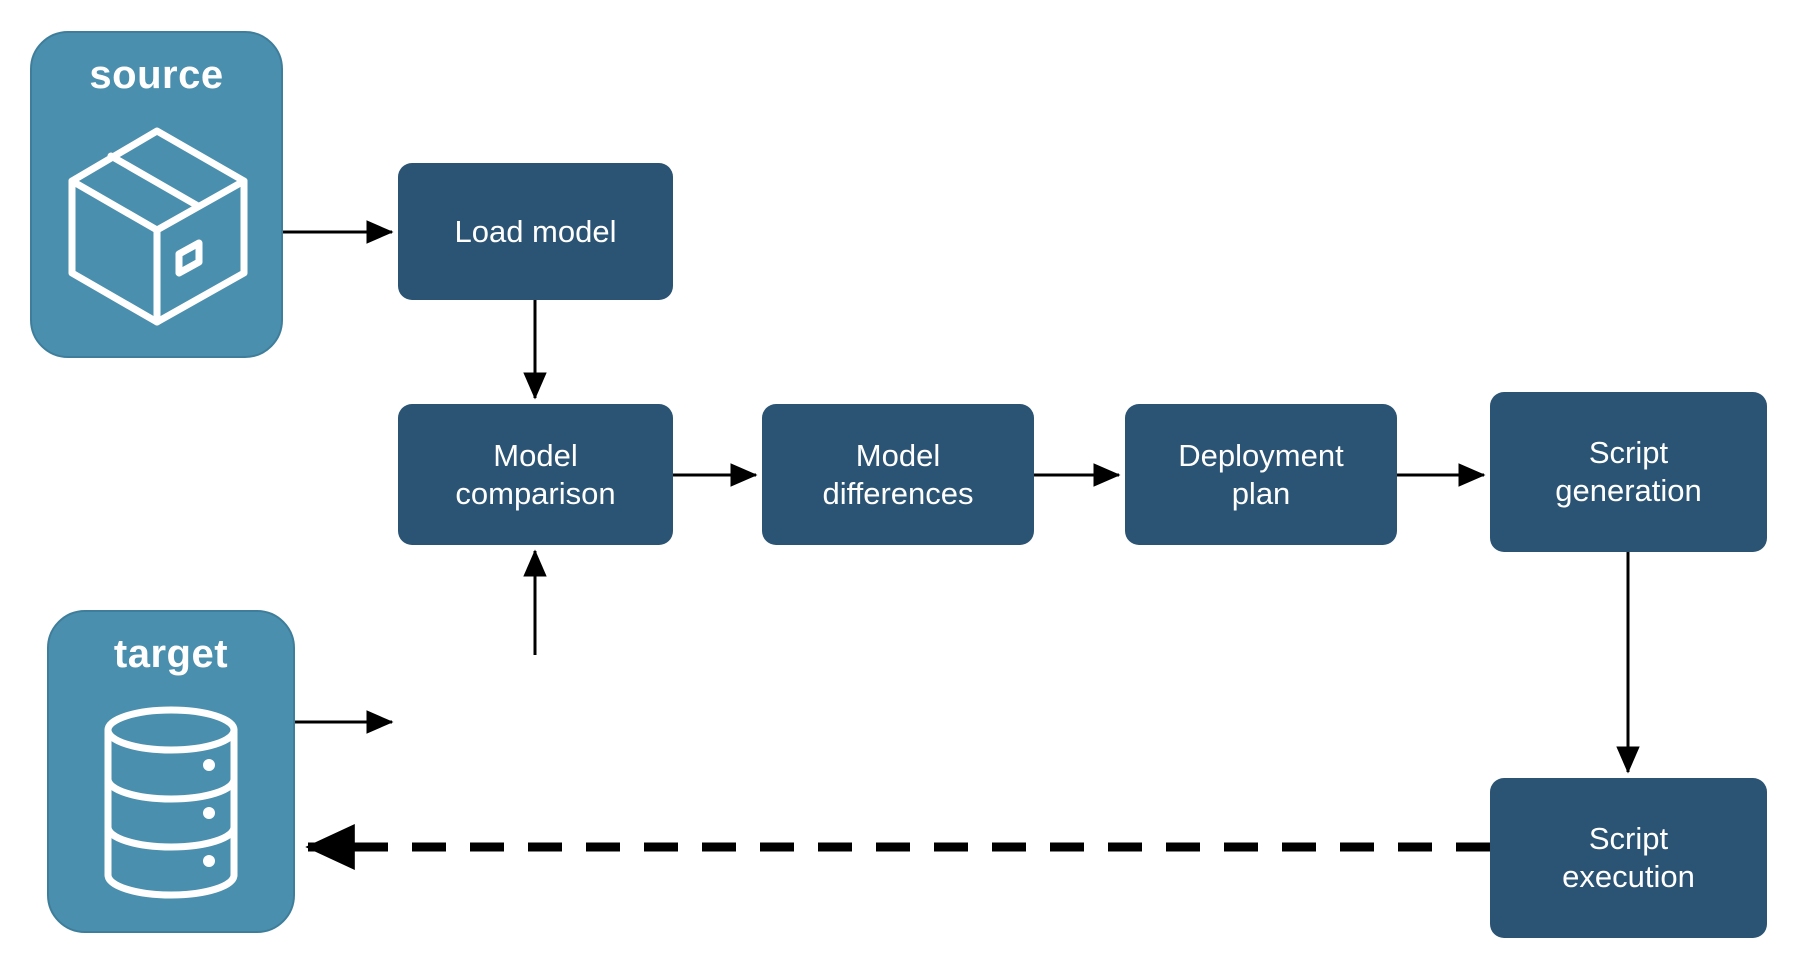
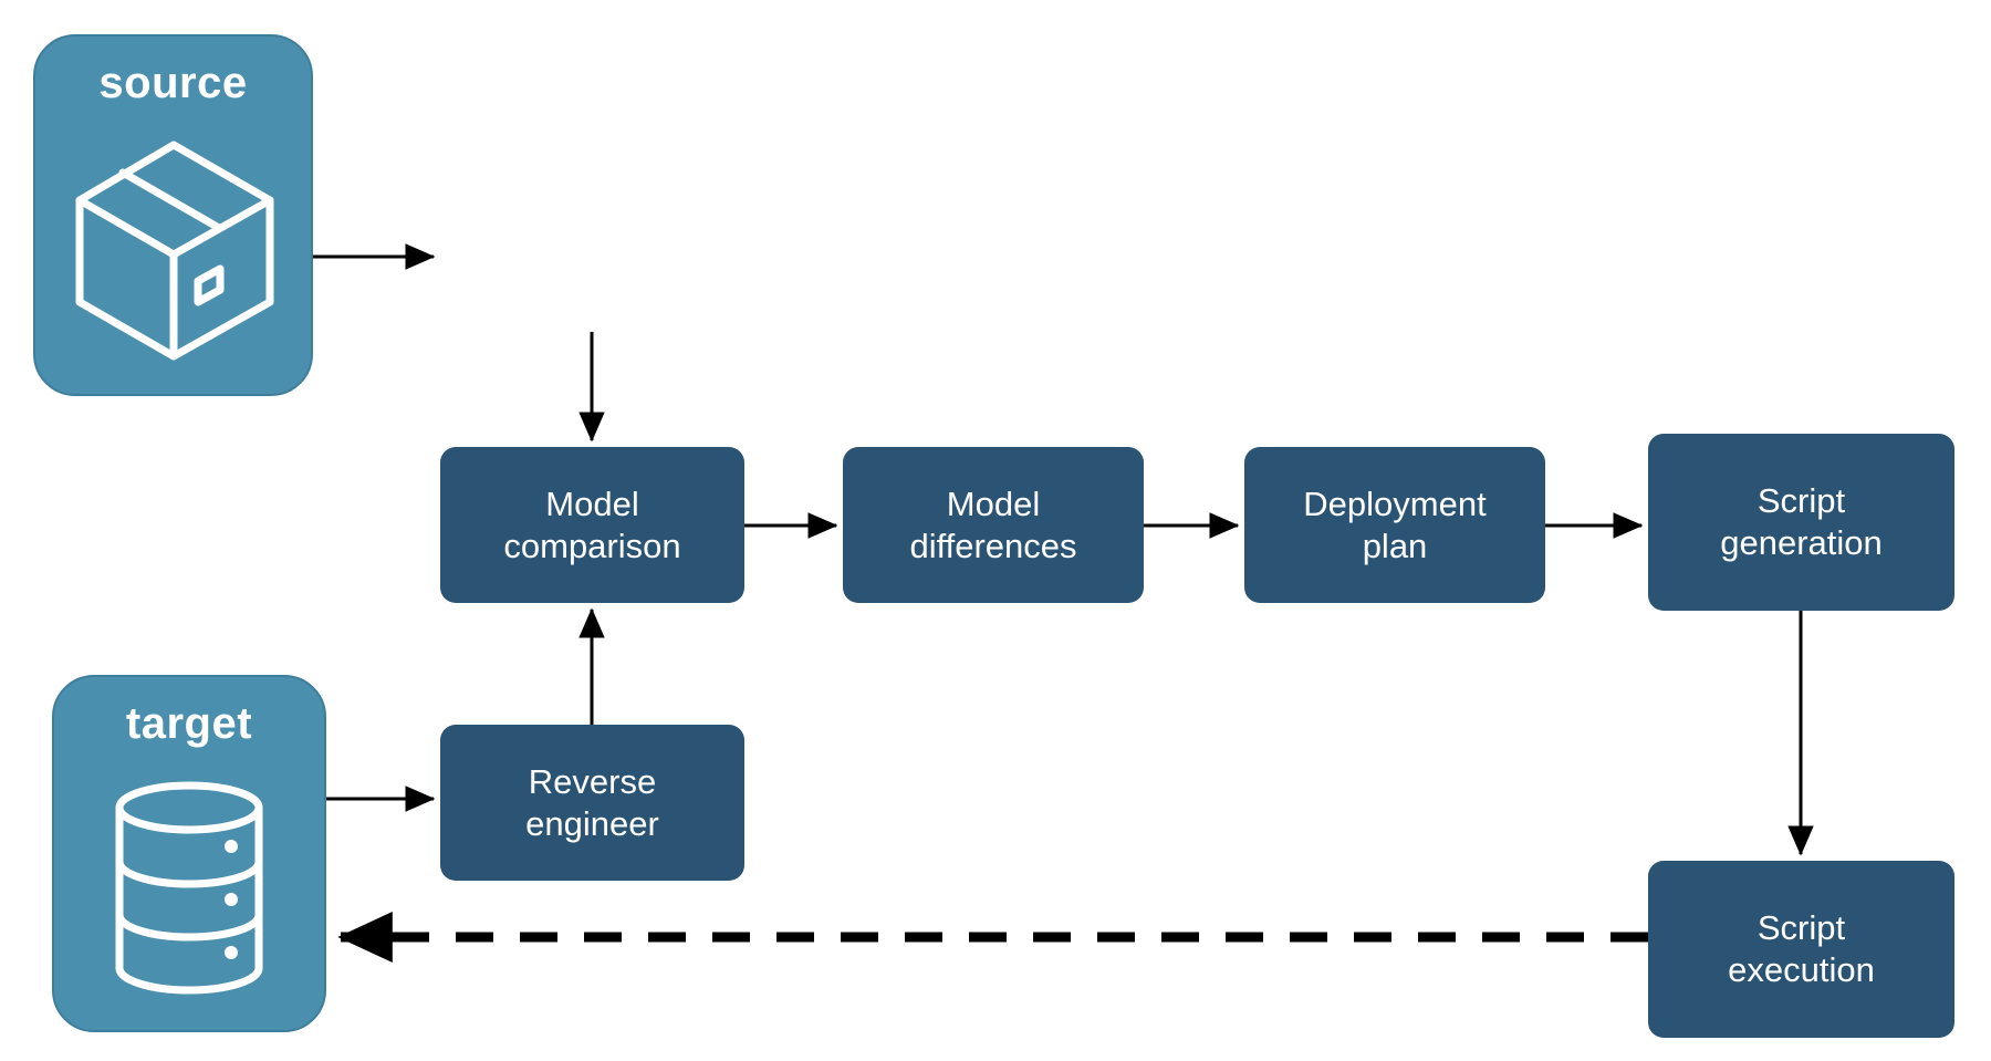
  source
  target
- Load model
  Model
  comparison
  Model
  differences
  Deployment
  plan
  Script
  generation
  Script
  execution
+ Reverse
+ engineer
